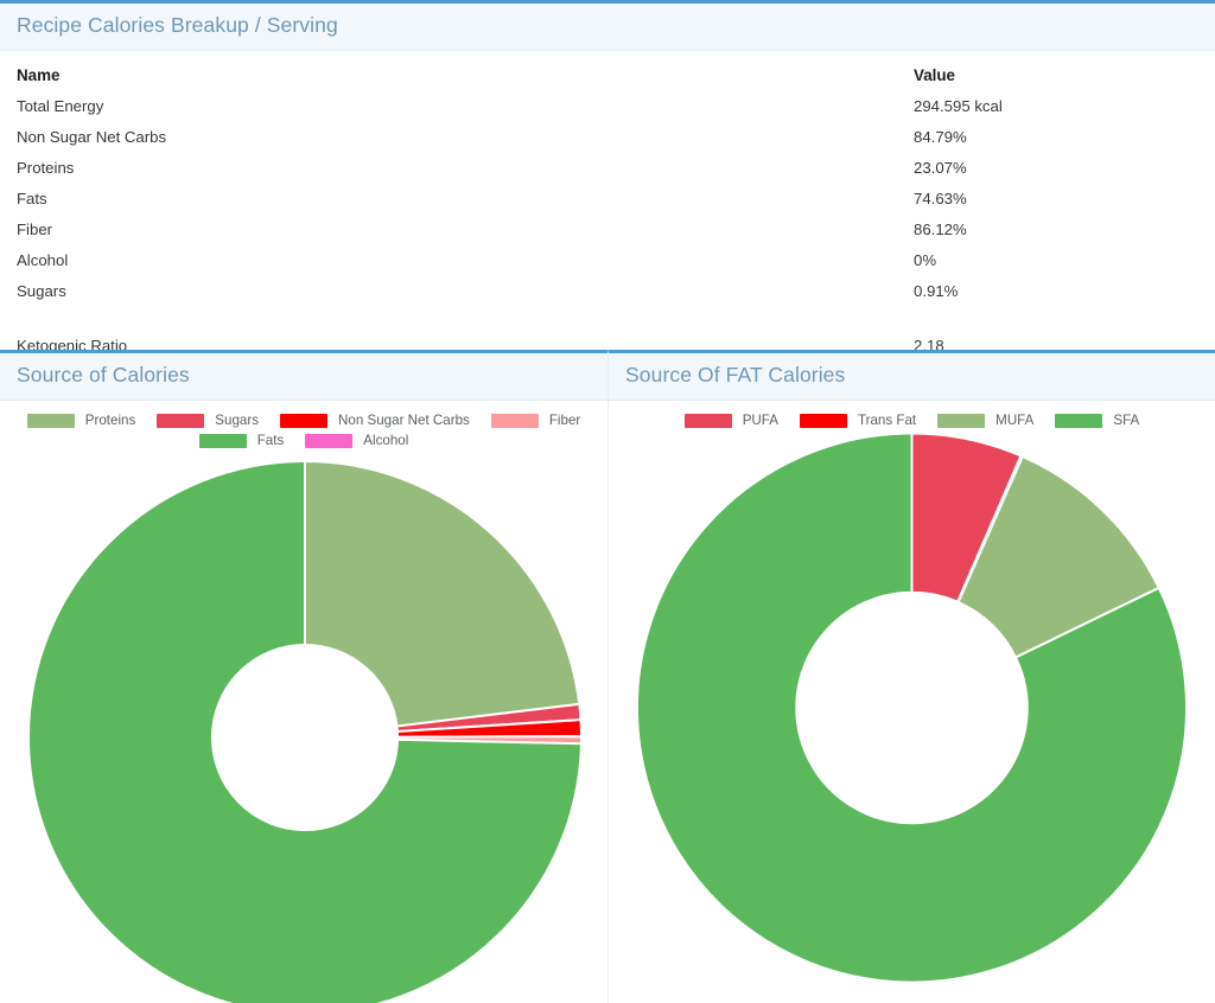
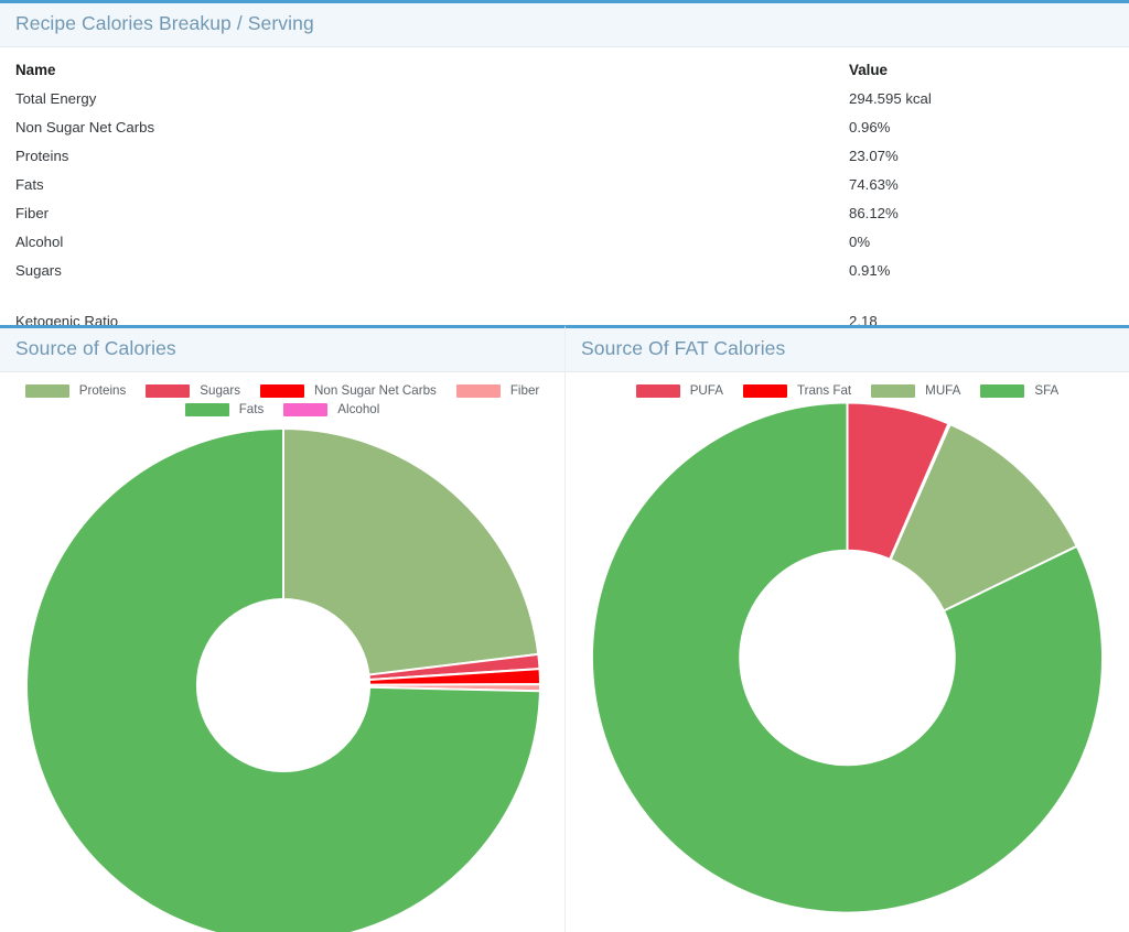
  Recipe Calories Breakup / Serving
  Name	Value
  Total Energy	294.595 kcal
- Non Sugar Net Carbs	84.79%
+ Non Sugar Net Carbs	0.96%
  Proteins	23.07%
  Fats	74.63%
  Fiber	86.12%
  Alcohol	0%
  Sugars	0.91%
  Ketogenic Ratio	2.18
  Source of Calories
  Proteins
  Sugars
  Non Sugar Net Carbs
  Fiber
  Fats
  Alcohol
  Source Of FAT Calories
  PUFA
  Trans Fat
  MUFA
  SFA
